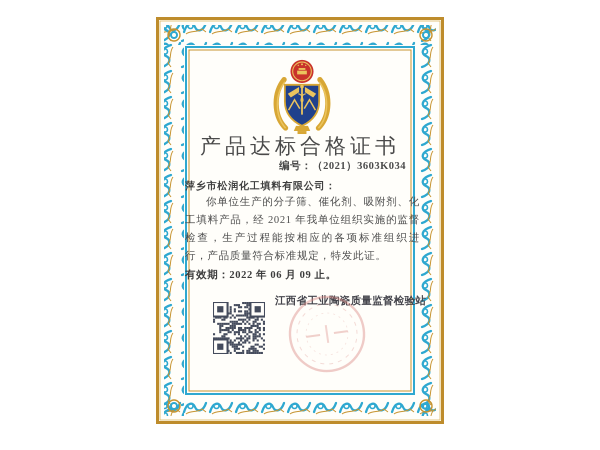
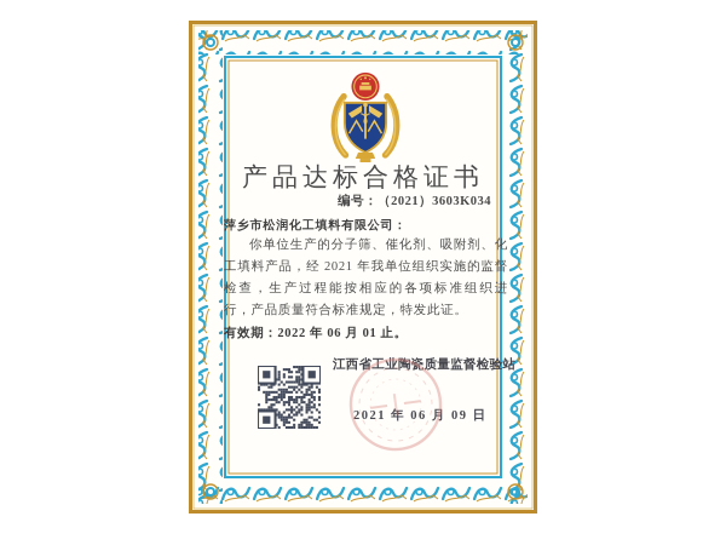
  产品达标合格证书
  编号：（2021）3603K034
  萍乡市松润化工填料有限公司：
  你单位生产的分子筛、催化剂、吸附剂、化工填料产品，经 2021 年我单位组织实施的监督检查，生产过程能按相应的各项标准组织进行，产品质量符合标准规定，特发此证。
- 有效期：2022 年 06 月 09 止。
+ 有效期：2022 年 06 月 01 止。
  江西省工业陶瓷质量监督检验站
+ 2021 年 06 月 09 日
